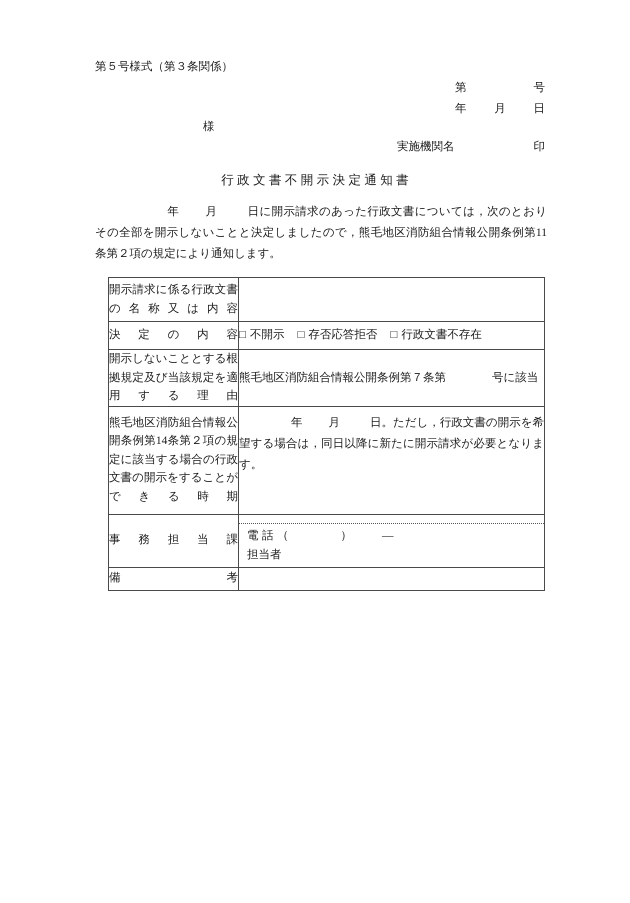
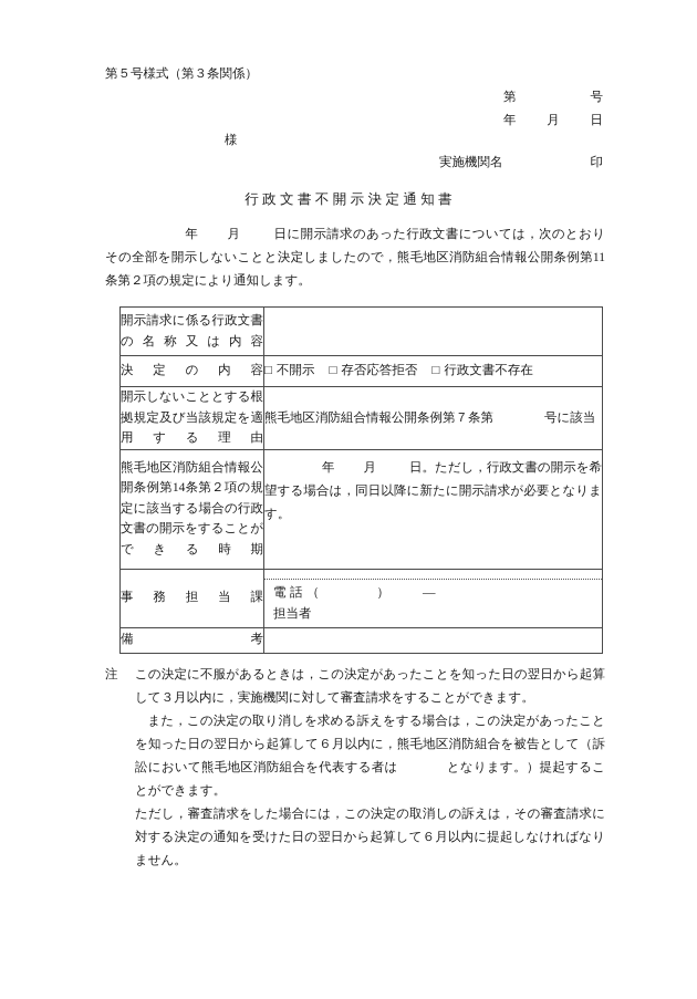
  第５号様式（第３条関係）
  第
  号
  年
  月
  日
  様
  実施機関名
  印
  行政文書不開示決定通知書
  年 月 日に開示請求のあった行政文書については，次のとおりその全部を開示しないことと決定しましたので，熊毛地区消防組合情報公開条例第11条第２項の規定により通知します。
  開示請求に係る行政文書の名称又は内容
  決定の内容	□ 不開示 □ 存否応答拒否 □ 行政文書不存在
  開示しないこととする根拠規定及び当該規定を適用する理由	熊毛地区消防組合情報公開条例第７条第 号に該当
  熊毛地区消防組合情報公開条例第14条第２項の規定に該当する場合の行政文書の開示をすることができる時期	年 月 日。ただし，行政文書の開示を希望する場合は，同日以降に新たに開示請求が必要となります。
  事務担当課	電話（ ） ― 担当者
  備考
+ 注
+ この決定に不服があるときは，この決定があったことを知った日の翌日から起算して３月以内に，実施機関に対して審査請求をすることができます。
+ また，この決定の取り消しを求める訴えをする場合は，この決定があったことを知った日の翌日から起算して６月以内に，熊毛地区消防組合を被告として（訴訟において熊毛地区消防組合を代表する者は となります。）提起することができます。
+ ただし，審査請求をした場合には，この決定の取消しの訴えは，その審査請求に対する決定の通知を受けた日の翌日から起算して６月以内に提起しなければなりません。
